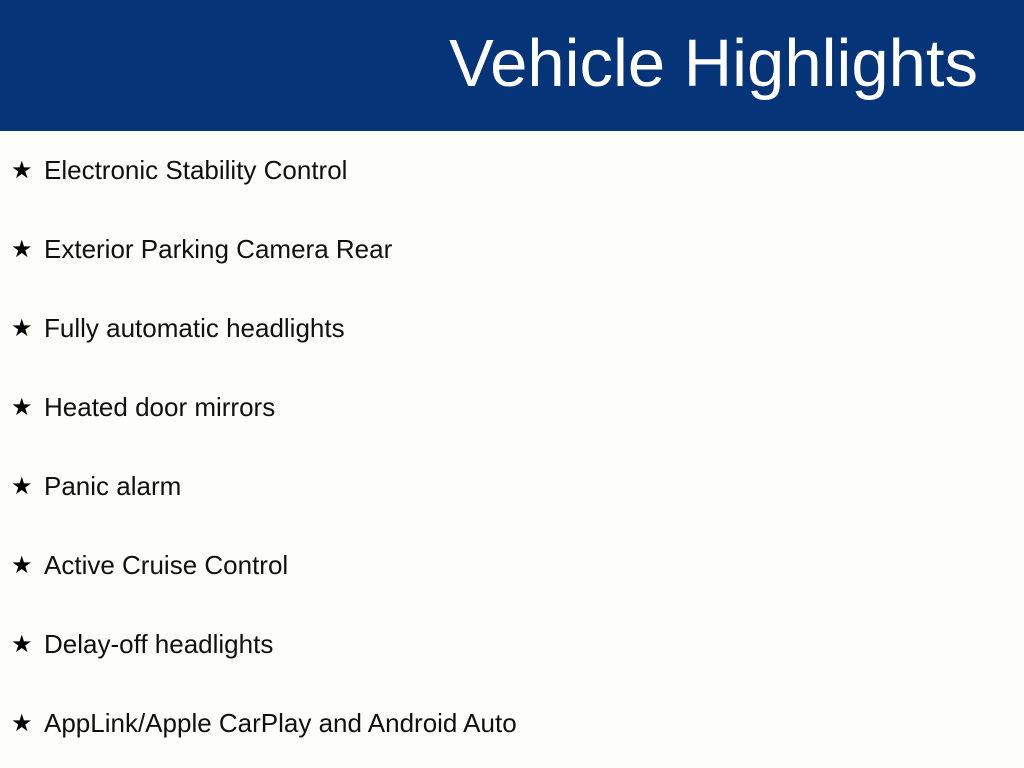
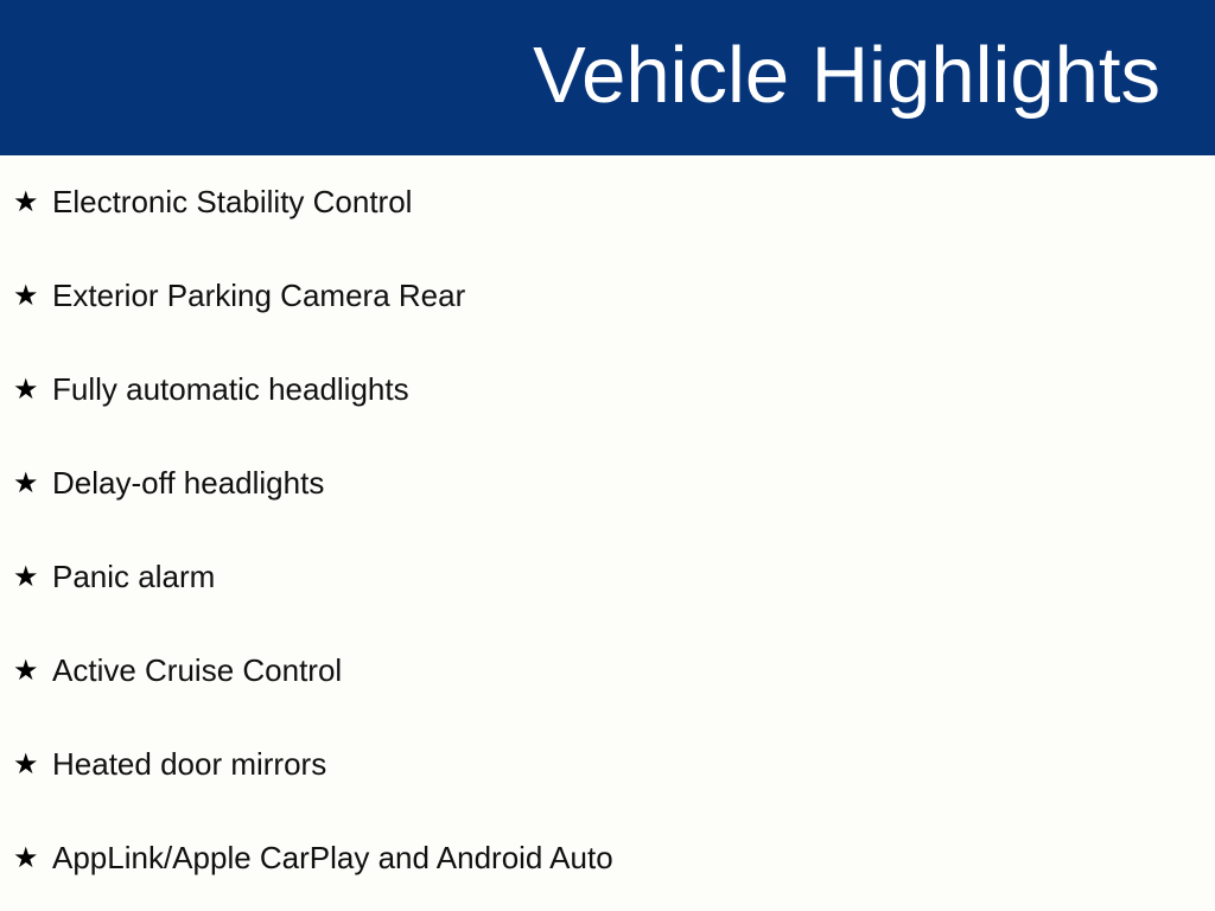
  Vehicle Highlights
  ★
  Electronic Stability Control
  ★
  Exterior Parking Camera Rear
  ★
  Fully automatic headlights
  ★
- Heated door mirrors
+ Delay-off headlights
  ★
  Panic alarm
  ★
  Active Cruise Control
  ★
- Delay-off headlights
+ Heated door mirrors
  ★
  AppLink/Apple CarPlay and Android Auto
